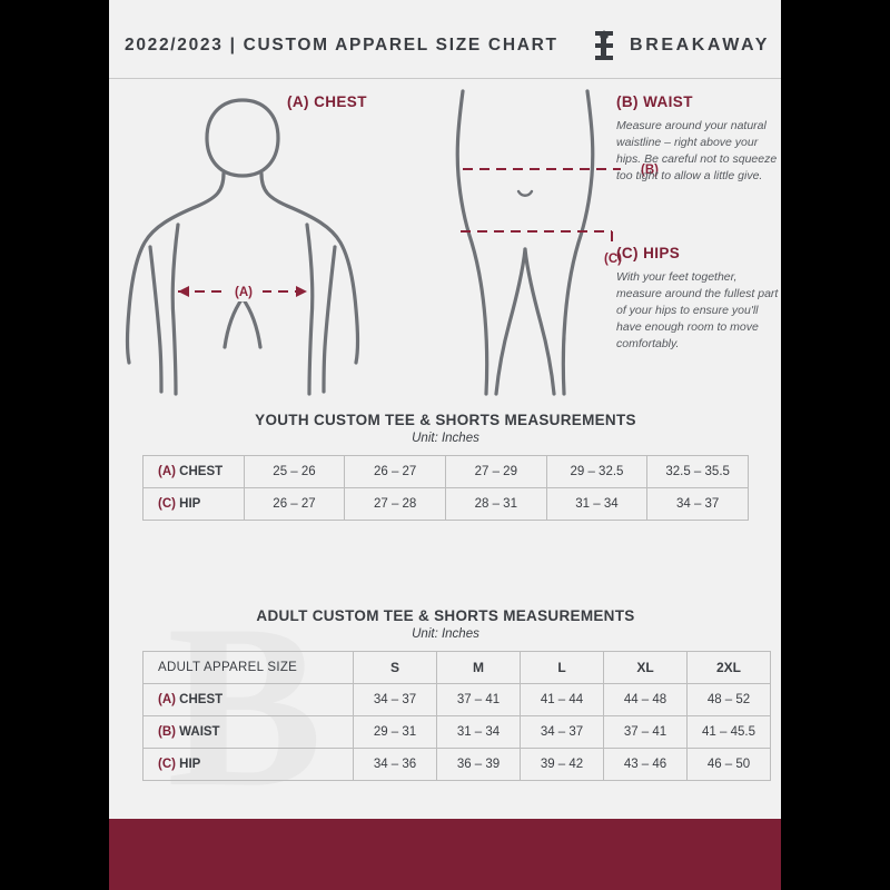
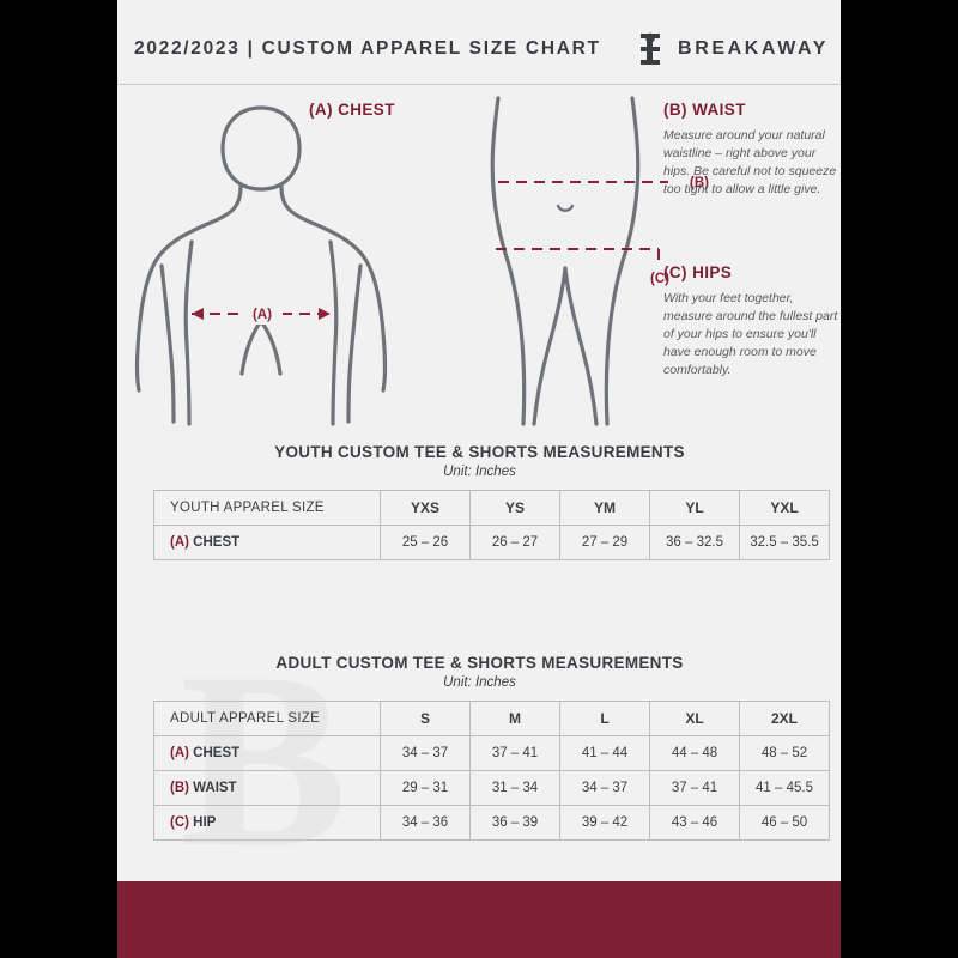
  B
  2022/2023 | CUSTOM APPAREL SIZE CHART
  BREAKAWAY
  (A)
  (B)
  (C)
  (A) CHEST
  (B) WAIST
  Measure around your natural waistline – right above your hips. Be careful not to squeeze too tight to allow a little give.
  (C) HIPS
  With your feet together, measure around the fullest part of your hips to ensure you'll have enough room to move comfortably.
  YOUTH CUSTOM TEE & SHORTS MEASUREMENTS
  Unit: Inches
+ YOUTH APPAREL SIZE	YXS	YS	YM	YL	YXL
- (A) CHEST	25 – 26	26 – 27	27 – 29	29 – 32.5	32.5 – 35.5
+ (A) CHEST	25 – 26	26 – 27	27 – 29	36 – 32.5	32.5 – 35.5
- (C) HIP	26 – 27	27 – 28	28 – 31	31 – 34	34 – 37
  ADULT CUSTOM TEE & SHORTS MEASUREMENTS
  Unit: Inches
  ADULT APPAREL SIZE	S	M	L	XL	2XL
  (A) CHEST	34 – 37	37 – 41	41 – 44	44 – 48	48 – 52
  (B) WAIST	29 – 31	31 – 34	34 – 37	37 – 41	41 – 45.5
  (C) HIP	34 – 36	36 – 39	39 – 42	43 – 46	46 – 50
